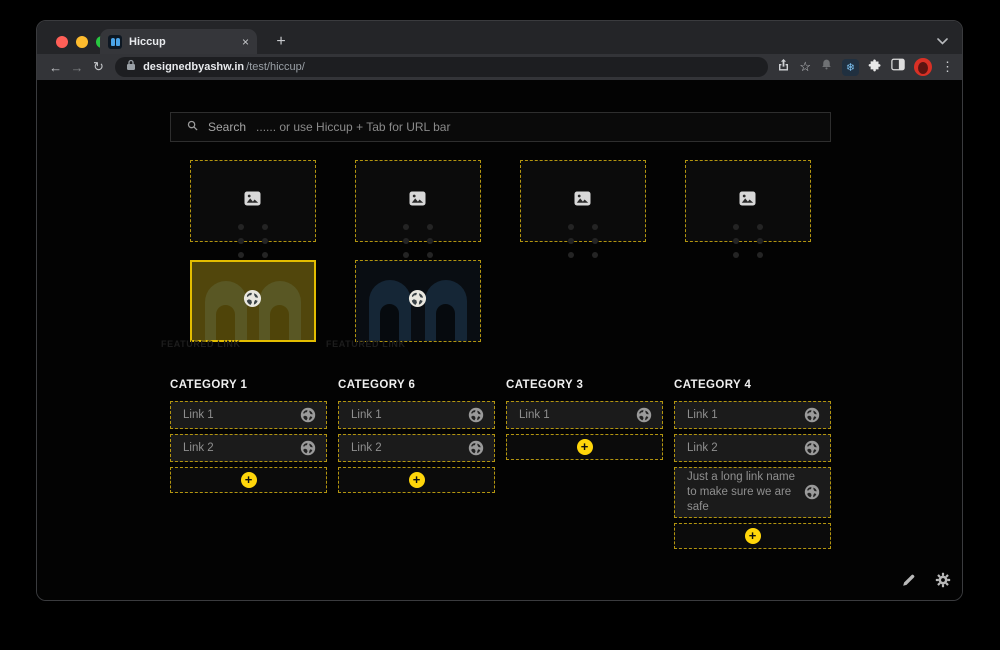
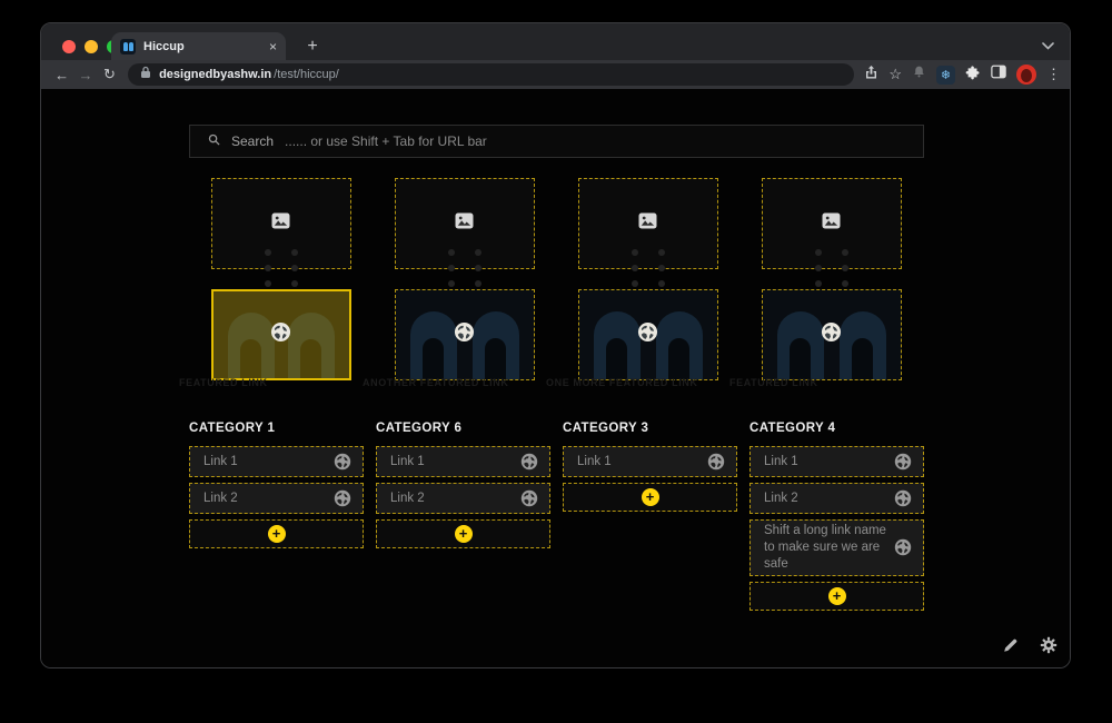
  Hiccup
  ×
  +
  ←
  →
  ↻
  designedbyashw.in
  /test/hiccup/
  ☆
  ❄
  ⋮
  Search
- ...... or use Hiccup + Tab for URL bar
+ ...... or use Shift + Tab for URL bar
  FEATURED LINK
+ ANOTHER FEATURED LINK
+ ONE MORE FEATURED LINK
  FEATURED LINK
  CATEGORY 1
  Link 1
  Link 2
  +
  CATEGORY 6
  Link 1
  Link 2
  +
  CATEGORY 3
  Link 1
  +
  CATEGORY 4
  Link 1
  Link 2
- Just a long link name to make sure we are safe
+ Shift a long link name to make sure we are safe
  +
